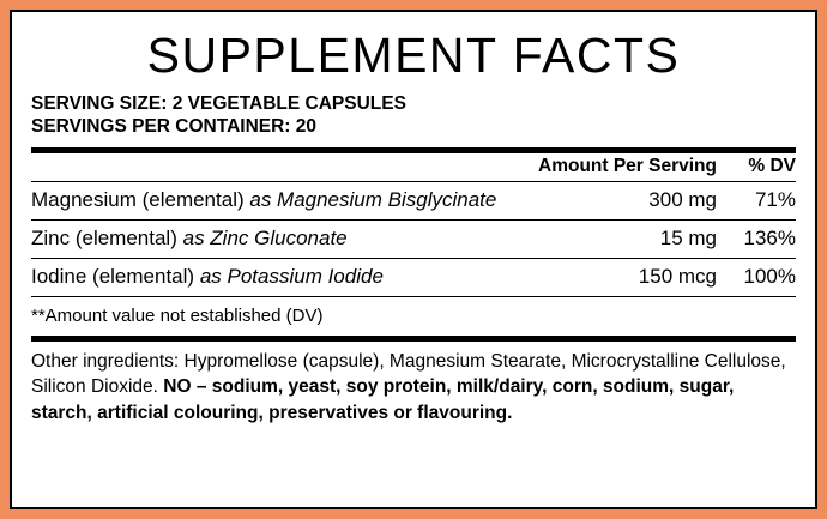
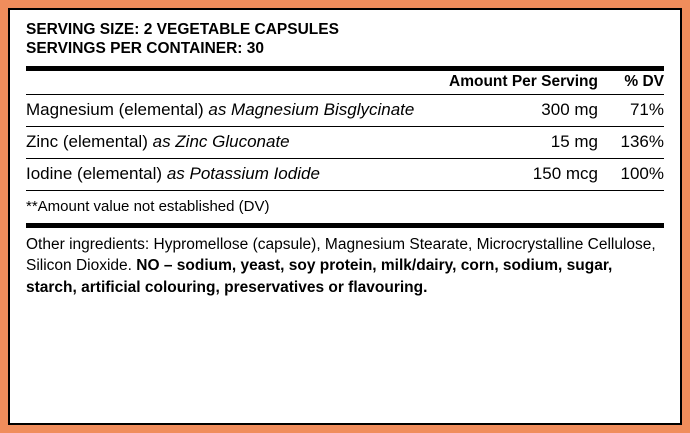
- SUPPLEMENT FACTS
  SERVING SIZE: 2 VEGETABLE CAPSULES
- SERVINGS PER CONTAINER: 20
+ SERVINGS PER CONTAINER: 30
  Amount Per Serving
  % DV
  Magnesium (elemental) as Magnesium Bisglycinate
  300 mg
  71%
  Zinc (elemental) as Zinc Gluconate
  15 mg
  136%
  Iodine (elemental) as Potassium Iodide
  150 mcg
  100%
  **Amount value not established (DV)
  Other ingredients: Hypromellose (capsule), Magnesium Stearate, Microcrystalline Cellulose, Silicon Dioxide. NO – sodium, yeast, soy protein, milk/dairy, corn, sodium, sugar, starch, artificial colouring, preservatives or flavouring.
